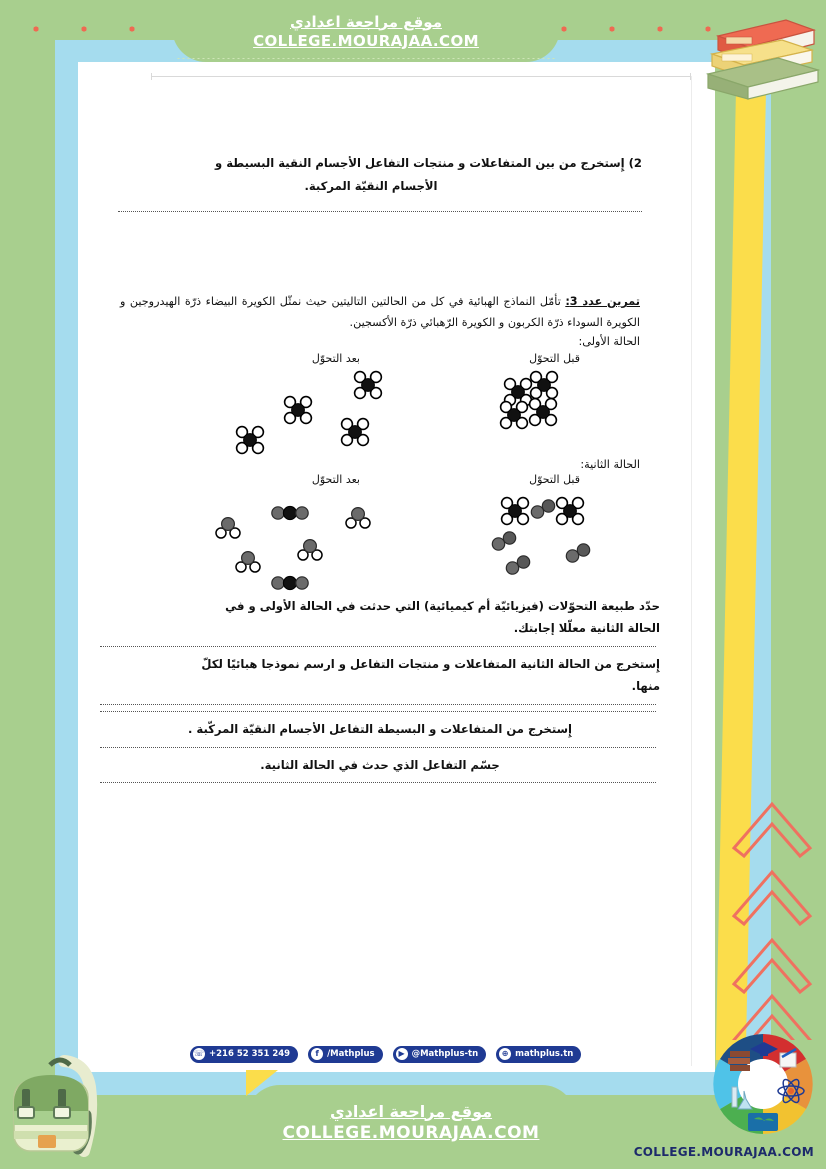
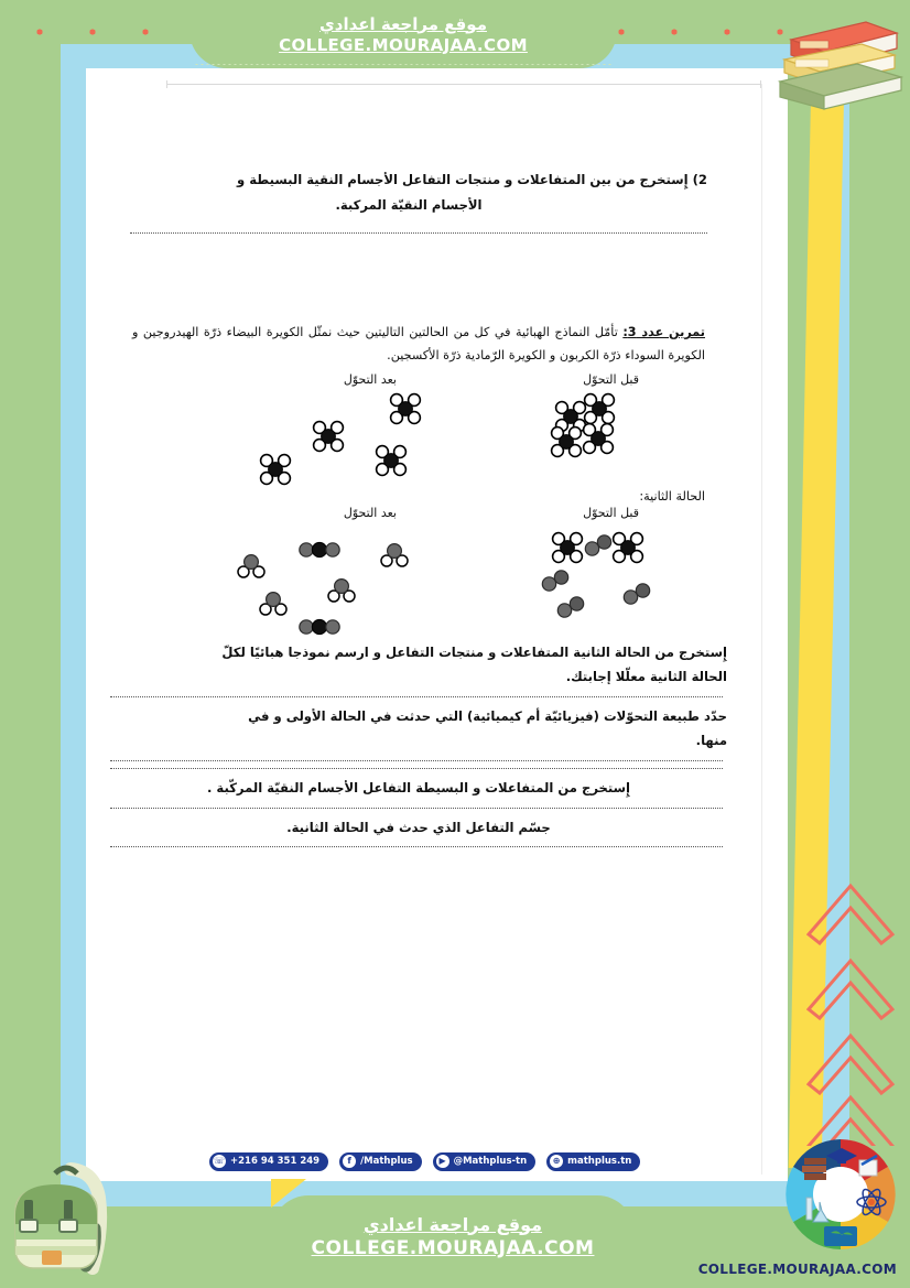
  موقع مراجعة اعدادي
  COLLEGE.MOURAJAA.COM
  2) إِستخرج من بين المتفاعلات و منتجات التفاعل الأجسام النقية البسيطة و
  الأجسام النقيّة المركبة.
- تمرين عدد 3: تأمّل النماذج الهبائية في كل من الحالتين التاليتين حيث نمثّل الكويرة البيضاء ذرّة الهيدروجين و الكويرة السوداء ذرّة الكربون و الكويرة الرّهبائي ذرّة الأكسجين.
+ تمرين عدد 3: تأمّل النماذج الهبائية في كل من الحالتين التاليتين حيث نمثّل الكويرة البيضاء ذرّة الهيدروجين و الكويرة السوداء ذرّة الكربون و الكويرة الرّمادية ذرّة الأكسجين.
- الحالة الأولى:
  قبل التحوّل
  بعد التحوّل
  الحالة الثانية:
  قبل التحوّل
  بعد التحوّل
- حدّد طبيعة التحوّلات (فيزيائيّة أم كيميائية) التي حدثت في الحالة الأولى و في
+ إِستخرج من الحالة الثانية المتفاعلات و منتجات التفاعل و ارسم نموذجا هبائيًا لكلّ
  الحالة الثانية معلّلا إجابتك.
- إِستخرج من الحالة الثانية المتفاعلات و منتجات التفاعل و ارسم نموذجا هبائيًا لكلّ
+ حدّد طبيعة التحوّلات (فيزيائيّة أم كيميائية) التي حدثت في الحالة الأولى و في
  منها.
  إِستخرج من المتفاعلات و البسيطة التفاعل الأجسام النقيّة المركّبة .
  جسّم التفاعل الذي حدث في الحالة الثانية.
  ☏
- +216 52 351 249
+ +216 94 351 249
  f
  /Mathplus
  ▶
  @Mathplus-tn
  ⊕
  mathplus.tn
  موقع مراجعة اعدادي
  COLLEGE.MOURAJAA.COM
  COLLEGE.MOURAJAA.COM
